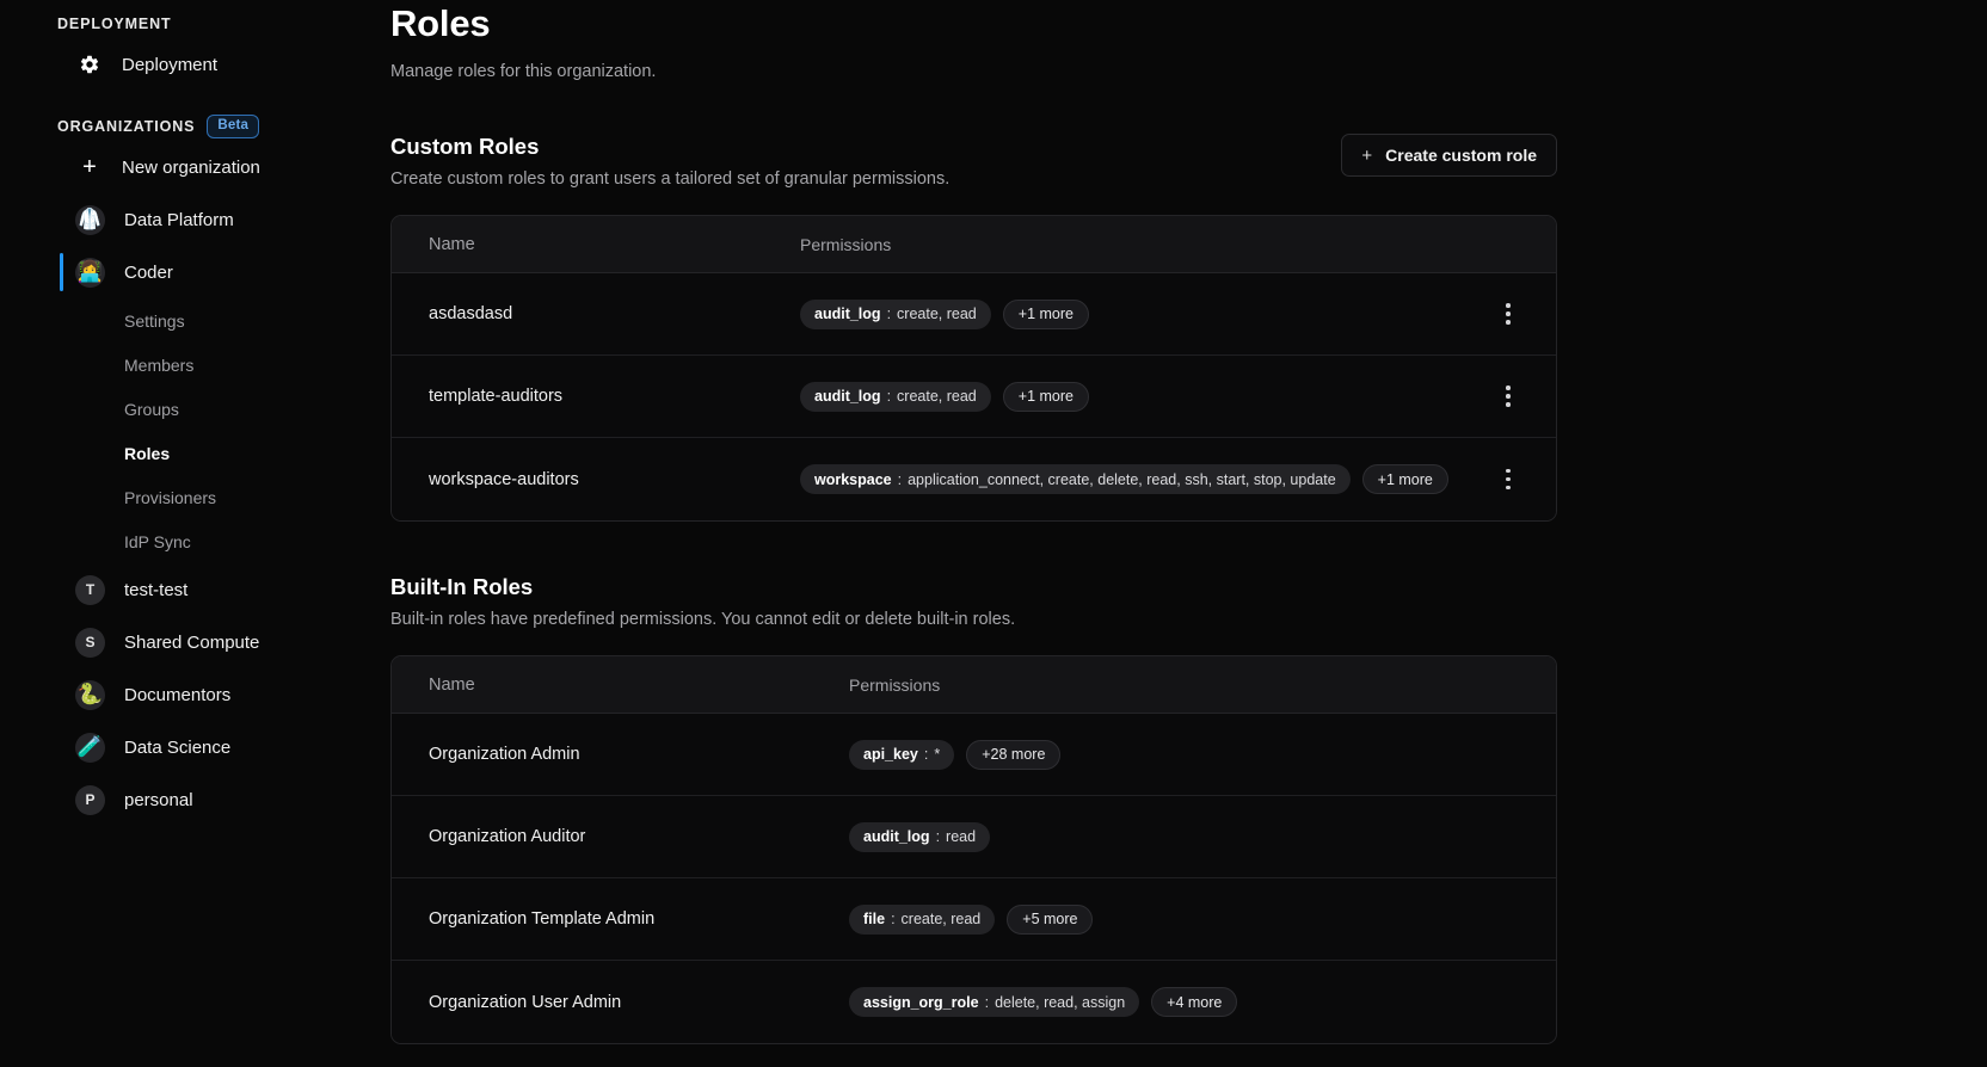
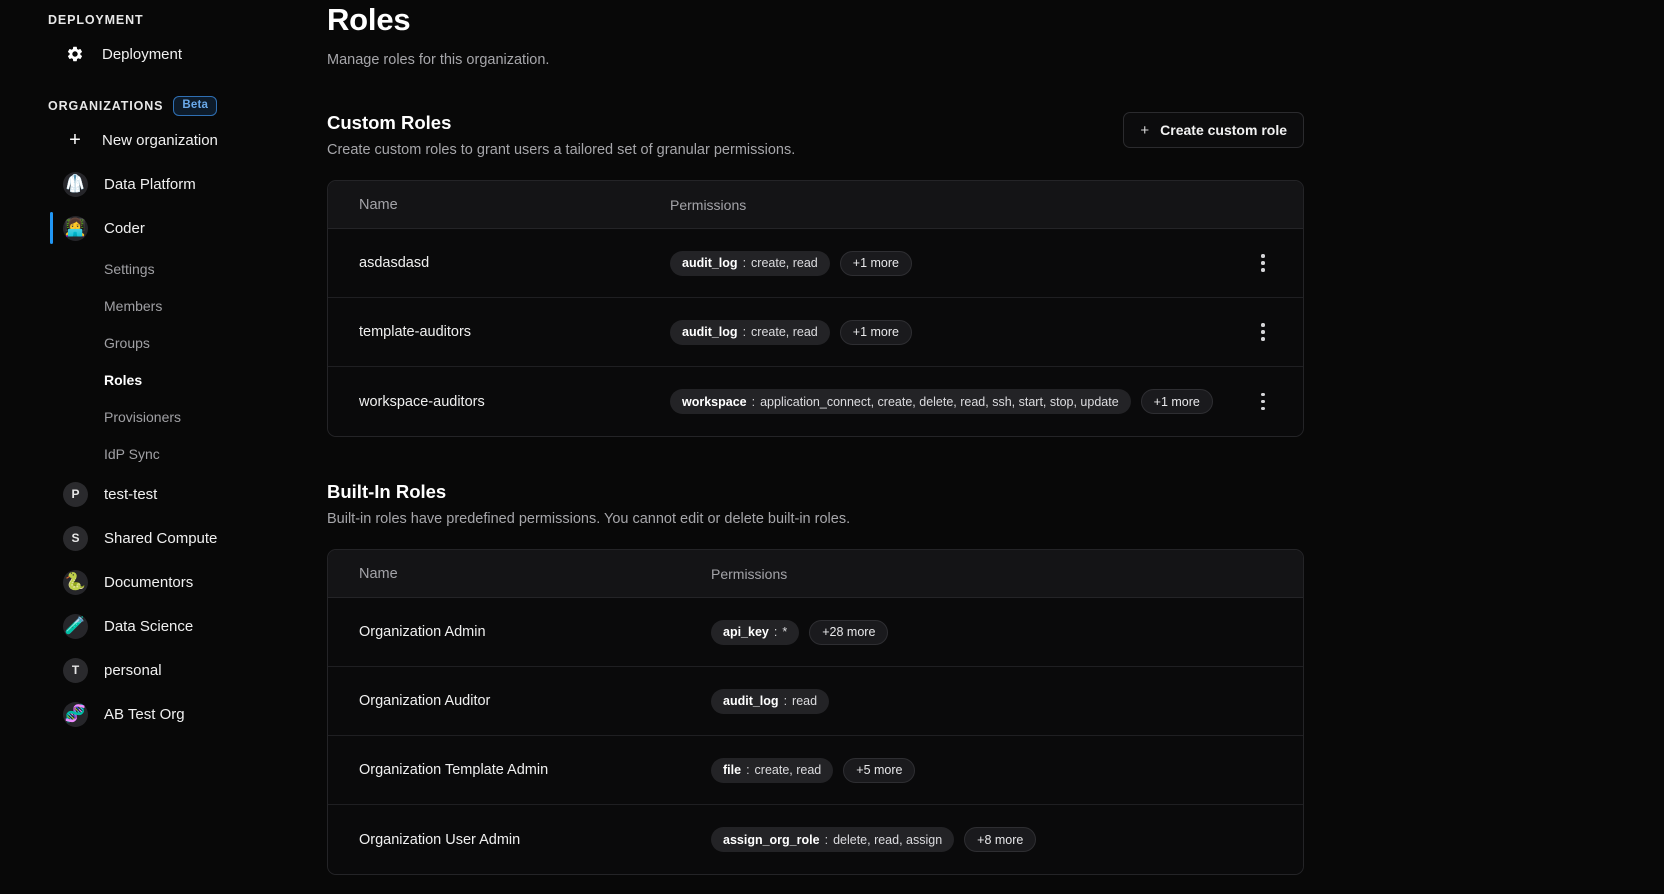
  DEPLOYMENT
  Deployment
  ORGANIZATIONS
  Beta
  +
  New organization
  🥼
  Data Platform
  👩‍💻
  Coder
  Settings
  Members
  Groups
  Roles
  Provisioners
  IdP Sync
- T
+ P
  test-test
  S
  Shared Compute
  🐍
  Documentors
  🧪
  Data Science
- P
+ T
  personal
+ 🧬
+ AB Test Org
  Roles
  Manage roles for this organization.
  Custom Roles
  Create custom roles to grant users a tailored set of granular permissions.
  +
  Create custom role
  Name
  Permissions
  asdasdasd
  audit_log
  :
  create, read
  +1 more
  template-auditors
  audit_log
  :
  create, read
  +1 more
  workspace-auditors
  workspace
  :
  application_connect, create, delete, read, ssh, start, stop, update
  +1 more
  Built-In Roles
  Built-in roles have predefined permissions. You cannot edit or delete built-in roles.
  Name
  Permissions
  Organization Admin
  api_key
  :
  *
  +28 more
  Organization Auditor
  audit_log
  :
  read
  Organization Template Admin
  file
  :
  create, read
  +5 more
  Organization User Admin
  assign_org_role
  :
  delete, read, assign
- +4 more
+ +8 more
